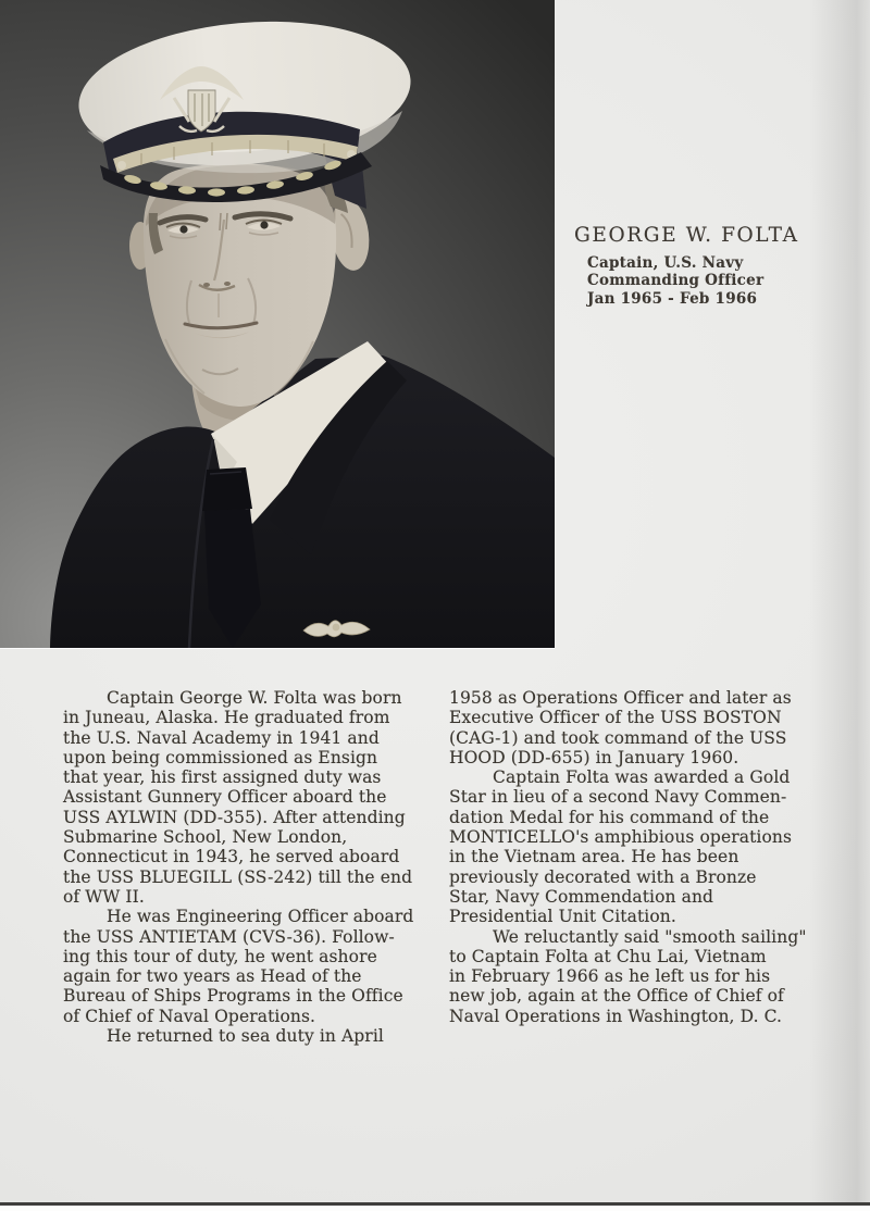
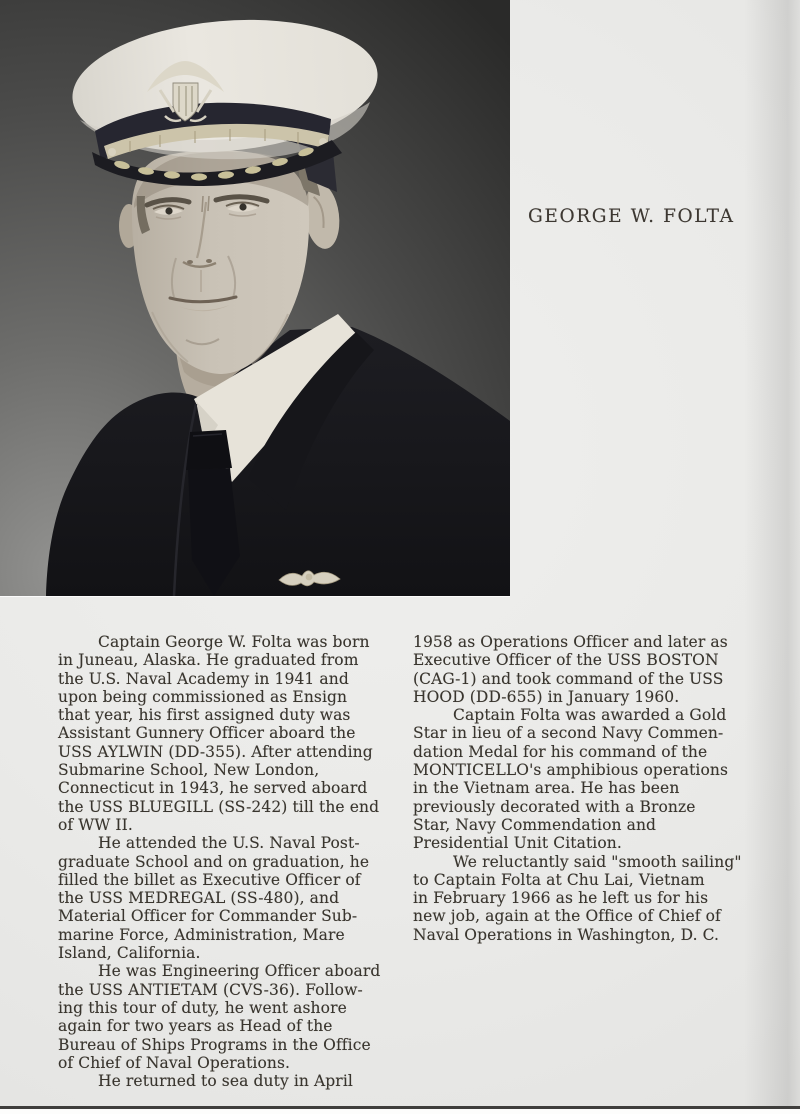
  GEORGE W. FOLTA
- Captain, U.S. Navy
- Commanding Officer
- Jan 1965 - Feb 1966
  Captain George W. Folta was born
  in Juneau, Alaska. He graduated from
  the U.S. Naval Academy in 1941 and
  upon being commissioned as Ensign
  that year, his first assigned duty was
  Assistant Gunnery Officer aboard the
  USS AYLWIN (DD-355). After attending
  Submarine School, New London,
  Connecticut in 1943, he served aboard
  the USS BLUEGILL (SS-242) till the end
  of WW II.
+ He attended the U.S. Naval Post-
+ graduate School and on graduation, he
+ filled the billet as Executive Officer of
+ the USS MEDREGAL (SS-480), and
+ Material Officer for Commander Sub-
+ marine Force, Administration, Mare
+ Island, California.
  He was Engineering Officer aboard
  the USS ANTIETAM (CVS-36). Follow-
  ing this tour of duty, he went ashore
  again for two years as Head of the
  Bureau of Ships Programs in the Office
  of Chief of Naval Operations.
  He returned to sea duty in April
  1958 as Operations Officer and later as
  Executive Officer of the USS BOSTON
  (CAG-1) and took command of the USS
  HOOD (DD-655) in January 1960.
  Captain Folta was awarded a Gold
  Star in lieu of a second Navy Commen-
  dation Medal for his command of the
  MONTICELLO's amphibious operations
  in the Vietnam area. He has been
  previously decorated with a Bronze
  Star, Navy Commendation and
  Presidential Unit Citation.
  We reluctantly said "smooth sailing"
  to Captain Folta at Chu Lai, Vietnam
  in February 1966 as he left us for his
  new job, again at the Office of Chief of
  Naval Operations in Washington, D. C.
